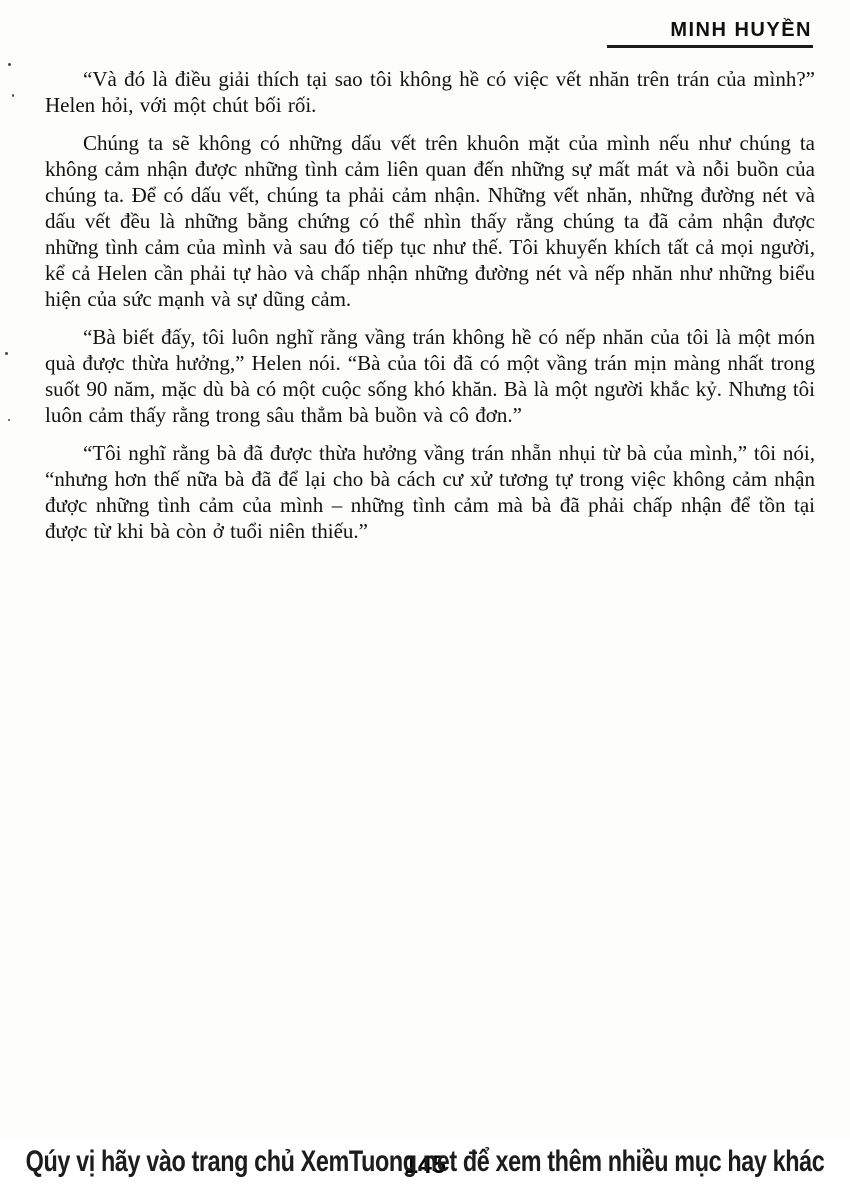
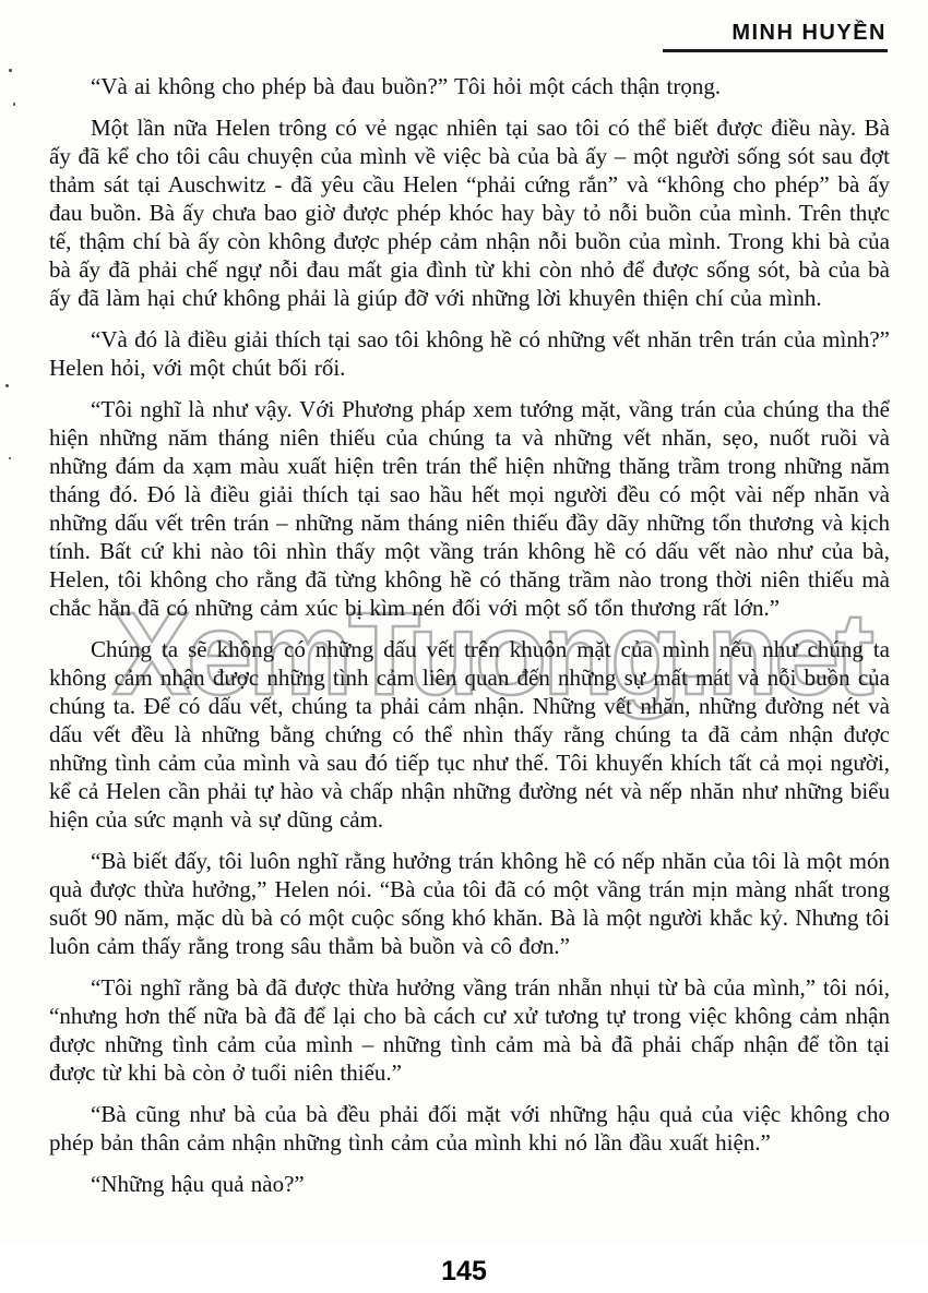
  MINH HUYỀN
+ XemTuong.net
+ “Và ai không cho phép bà đau buồn?” Tôi hỏi một cách thận trọng.
+ Một lần nữa Helen trông có vẻ ngạc nhiên tại sao tôi có thể biết được điều này. Bà ấy đã kể cho tôi câu chuyện của mình về việc bà của bà ấy – một người sống sót sau đợt thảm sát tại Auschwitz - đã yêu cầu Helen “phải cứng rắn” và “không cho phép” bà ấy đau buồn. Bà ấy chưa bao giờ được phép khóc hay bày tỏ nỗi buồn của mình. Trên thực tế, thậm chí bà ấy còn không được phép cảm nhận nỗi buồn của mình. Trong khi bà của bà ấy đã phải chế ngự nỗi đau mất gia đình từ khi còn nhỏ để được sống sót, bà của bà ấy đã làm hại chứ không phải là giúp đỡ với những lời khuyên thiện chí của mình.
- “Và đó là điều giải thích tại sao tôi không hề có việc vết nhăn trên trán của mình?” Helen hỏi, với một chút bối rối.
+ “Và đó là điều giải thích tại sao tôi không hề có những vết nhăn trên trán của mình?” Helen hỏi, với một chút bối rối.
+ “Tôi nghĩ là như vậy. Với Phương pháp xem tướng mặt, vầng trán của chúng tha thể hiện những năm tháng niên thiếu của chúng ta và những vết nhăn, sẹo, nuốt ruồi và những đám da xạm màu xuất hiện trên trán thể hiện những thăng trầm trong những năm tháng đó. Đó là điều giải thích tại sao hầu hết mọi người đều có một vài nếp nhăn và những dấu vết trên trán – những năm tháng niên thiếu đầy dãy những tổn thương và kịch tính. Bất cứ khi nào tôi nhìn thấy một vầng trán không hề có dấu vết nào như của bà, Helen, tôi không cho rằng đã từng không hề có thăng trầm nào trong thời niên thiếu mà chắc hẳn đã có những cảm xúc bị kìm nén đối với một số tổn thương rất lớn.”
  Chúng ta sẽ không có những dấu vết trên khuôn mặt của mình nếu như chúng ta không cảm nhận được những tình cảm liên quan đến những sự mất mát và nỗi buồn của chúng ta. Để có dấu vết, chúng ta phải cảm nhận. Những vết nhăn, những đường nét và dấu vết đều là những bằng chứng có thể nhìn thấy rằng chúng ta đã cảm nhận được những tình cảm của mình và sau đó tiếp tục như thế. Tôi khuyến khích tất cả mọi người, kể cả Helen cần phải tự hào và chấp nhận những đường nét và nếp nhăn như những biểu hiện của sức mạnh và sự dũng cảm.
- “Bà biết đấy, tôi luôn nghĩ rằng vầng trán không hề có nếp nhăn của tôi là một món quà được thừa hưởng,” Helen nói. “Bà của tôi đã có một vầng trán mịn màng nhất trong suốt 90 năm, mặc dù bà có một cuộc sống khó khăn. Bà là một người khắc kỷ. Nhưng tôi luôn cảm thấy rằng trong sâu thẳm bà buồn và cô đơn.”
+ “Bà biết đấy, tôi luôn nghĩ rằng hưởng trán không hề có nếp nhăn của tôi là một món quà được thừa hưởng,” Helen nói. “Bà của tôi đã có một vầng trán mịn màng nhất trong suốt 90 năm, mặc dù bà có một cuộc sống khó khăn. Bà là một người khắc kỷ. Nhưng tôi luôn cảm thấy rằng trong sâu thẳm bà buồn và cô đơn.”
  “Tôi nghĩ rằng bà đã được thừa hưởng vầng trán nhẵn nhụi từ bà của mình,” tôi nói, “nhưng hơn thế nữa bà đã để lại cho bà cách cư xử tương tự trong việc không cảm nhận được những tình cảm của mình – những tình cảm mà bà đã phải chấp nhận để tồn tại được từ khi bà còn ở tuổi niên thiếu.”
+ “Bà cũng như bà của bà đều phải đối mặt với những hậu quả của việc không cho phép bản thân cảm nhận những tình cảm của mình khi nó lần đầu xuất hiện.”
+ “Những hậu quả nào?”
  145
- Qúy vị hãy vào trang chủ XemTuong.net để xem thêm nhiều mục hay khác
